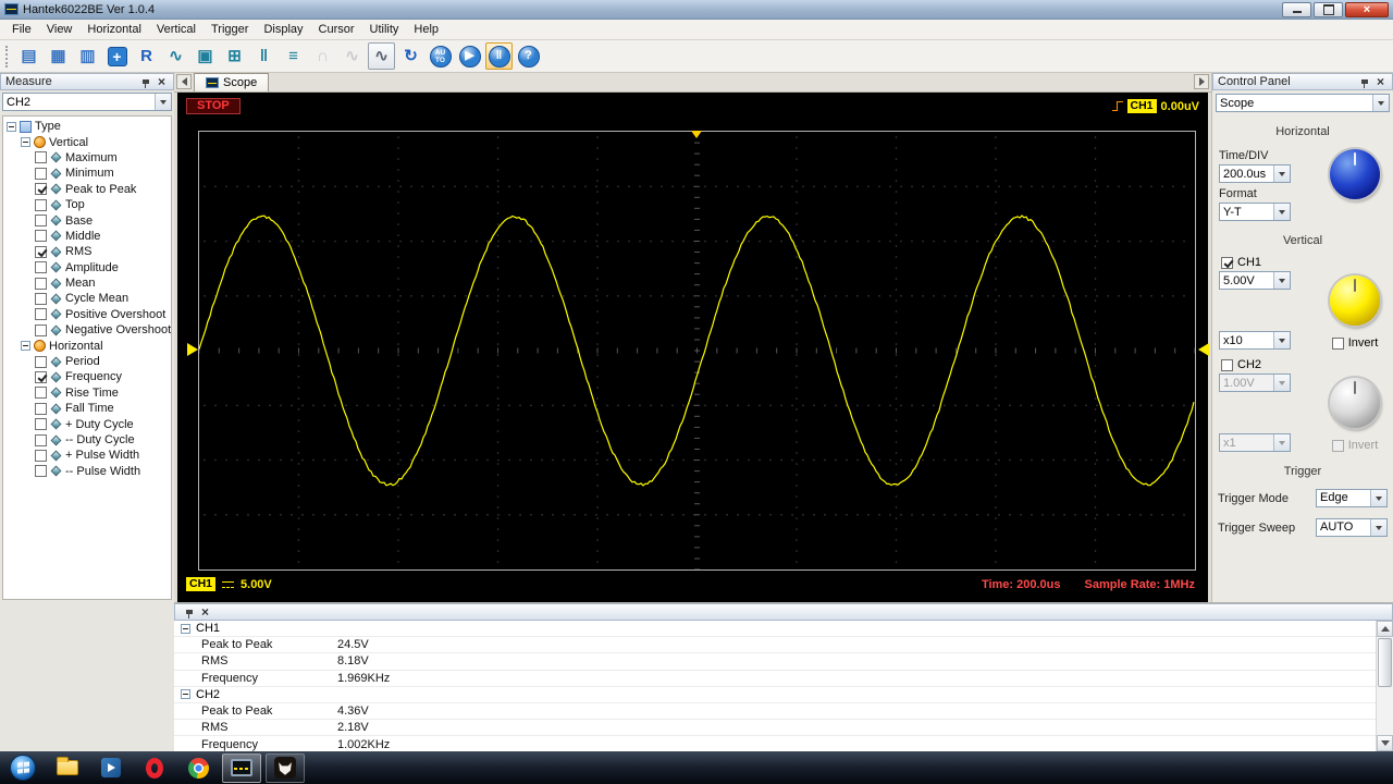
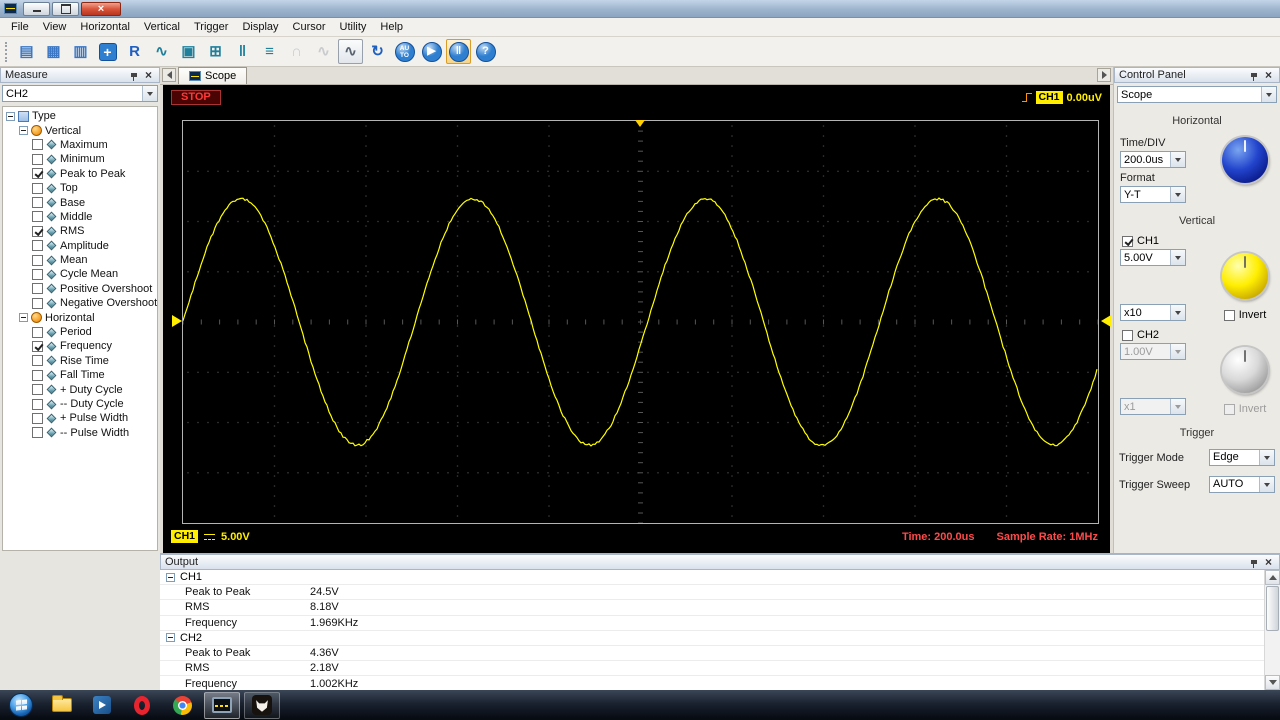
- Hantek6022BE Ver 1.0.4
  ×
  File
  View
  Horizontal
  Vertical
  Trigger
  Display
  Cursor
  Utility
  Help
  ▤
  ▦
  ▥
  +
  R
  ∿
  ▣
  ⊞
  ‖
  ≡
  ∩
  ∿
  ∿
  ↻
  ▶
  ‖
  ?
  Measure
  CH2
  Type
  Vertical
  Maximum
  Minimum
  Peak to Peak
  Top
  Base
  Middle
  RMS
  Amplitude
  Mean
  Cycle Mean
  Positive Overshoot
  Negative Overshoot
  Horizontal
  Period
  Frequency
  Rise Time
  Fall Time
  + Duty Cycle
  -- Duty Cycle
  + Pulse Width
  -- Pulse Width
  Scope
  STOP
  CH1
  0.00uV
  CH1
  5.00V
  Time: 200.0us
  Sample Rate: 1MHz
  Control Panel
  Scope
  Horizontal
  Time/DIV
  200.0us
  Format
  Y-T
  Vertical
  CH1
  5.00V
  x10
  Invert
  CH2
  1.00V
  x1
  Invert
  Trigger
  Trigger Mode
  Edge
  Trigger Sweep
  AUTO
+ Output
  CH1
  Peak to Peak
  24.5V
  RMS
  8.18V
  Frequency
  1.969KHz
  CH2
  Peak to Peak
  4.36V
  RMS
  2.18V
  Frequency
  1.002KHz
